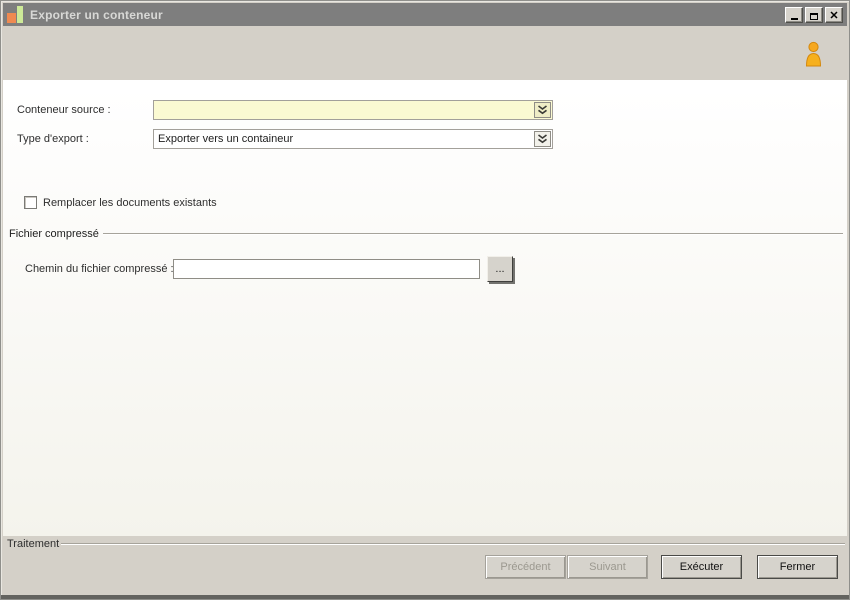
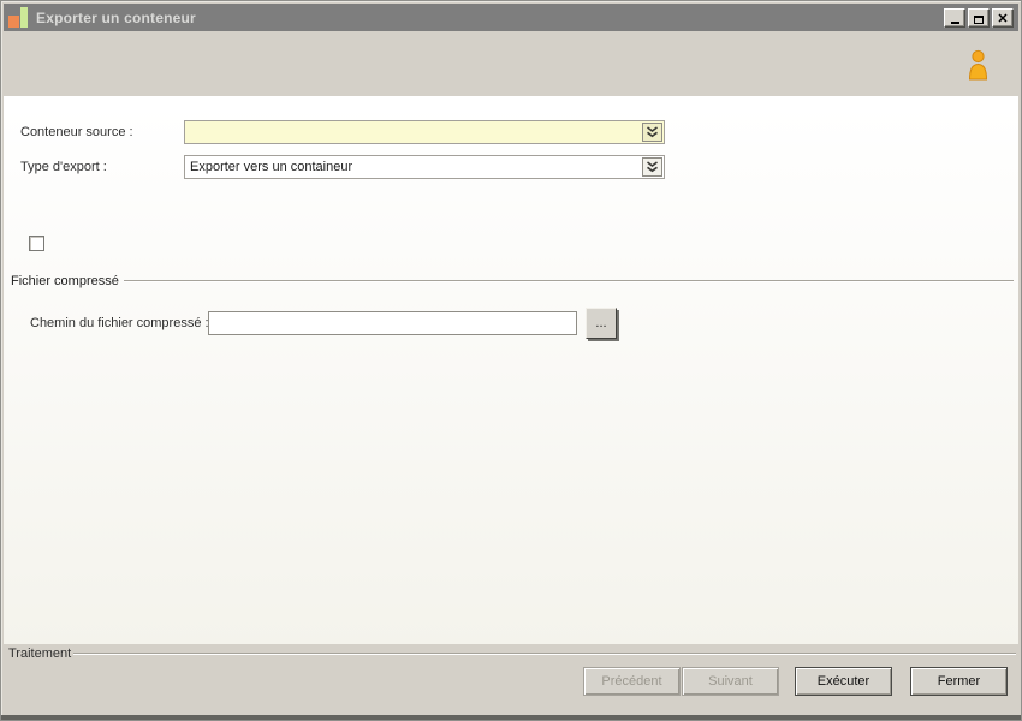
  Exporter un conteneur
  Conteneur source :
  Type d'export :
  Exporter vers un containeur
- Remplacer les documents existants
  Fichier compressé
  Chemin du fichier compressé
  ...
  Traitement
  Précédent
  Suivant
  Exécuter
  Fermer
